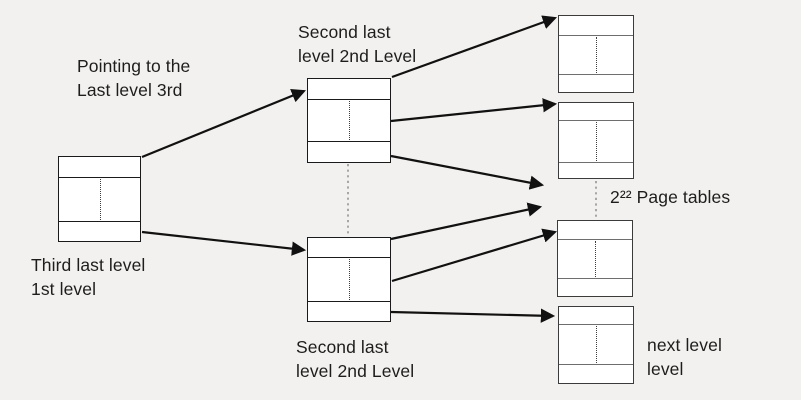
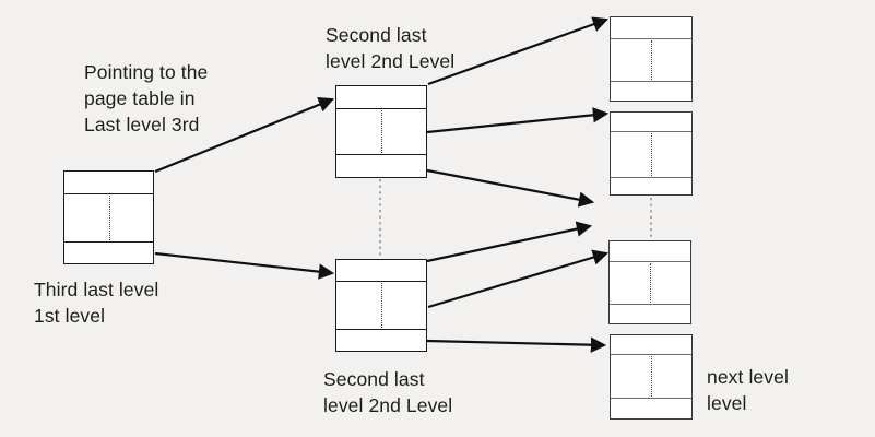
  Pointing to the
+ page table in
  Last level 3rd
  Second last
  level 2nd Level
- 2²² Page tables
  Third last level
  1st level
  Second last
  level 2nd Level
  next level
  level
